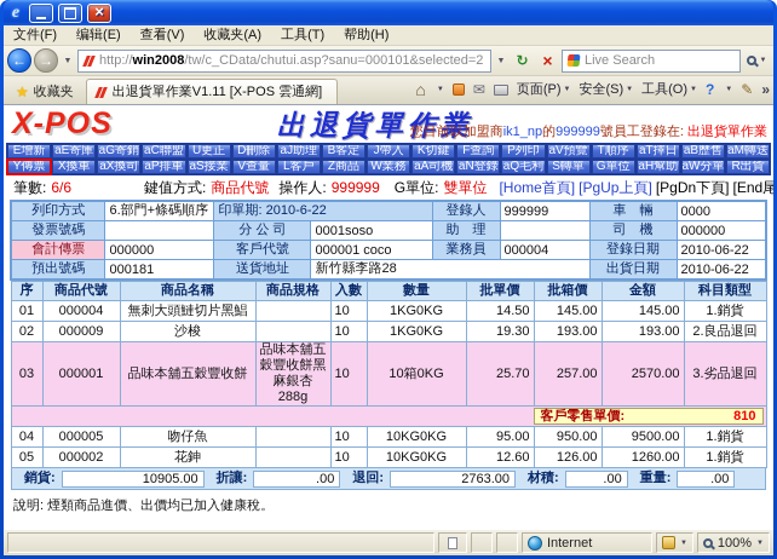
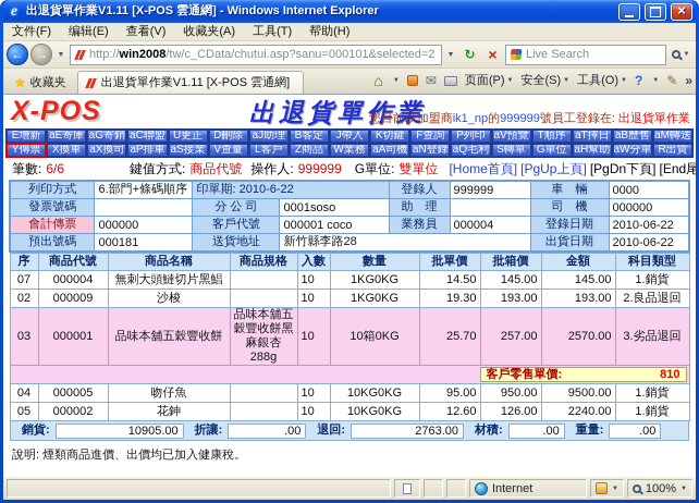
+ 出退貨單作業V1.11 [X-POS 雲通網] - Windows Internet Explorer
  文件(F)
  编辑(E)
  查看(V)
  收藏夹(A)
  工具(T)
  帮助(H)
  http://win2008/tw/c_CData/chutui.asp?sanu=000101&selected=2
  Live Search
  收藏夹
  出退貨單作業V1.11 [X-POS 雲通網]
  页面(P)
  安全(S)
  工具(O)
  X-POS
  出退貨單作業
  您目前以加盟商ik1_np的999999號員工登錄在: 出退貨單作業
  E增新
  aE寄庫
  aG寄銷
  aC聯盟
  U更正
  D刪除
  aJ助理
  B客定
  J帶入
  K切鍵
  F查詢
  P列印
  aV預覽
  T順序
  aT擇日
  aB歷售
  aM轉送
  Y傳票
  X換車
  aX換司
  aP排車
  aS接業
  V查量
  L客戶
  Z商品
  W業務
  aA司機
  aN登錄
  aQ毛利
  S轉單
  G單位
  aH幫助
  aW分單
  R出貨
  筆數:
  6/6
  鍵值方式:
  商品代號
  操作人:
  999999
  G單位:
  雙單位
  [Home首頁]
  [PgUp上頁]
  [PgDn下頁]
  [End尾
  列印方式	6.部門+條碼順序	印單期: 2010-6-22	登錄人	999999	車 輛	0000
  發票號碼		分 公 司	0001soso	助 理		司 機	000000
  會計傳票	000000	客戶代號	000001 coco	業務員	000004	登錄日期	2010-06-22
  預出號碼	000181	送貨地址	新竹縣李路28	出貨日期	2010-06-22
  序	商品代號	商品名稱	商品規格	入數	數量	批單價	批箱價	金額	科目類型
- 01	000004	無刺大頭鰱切片黑鯧		10	1KG0KG	14.50	145.00	145.00	1.銷貨
+ 07	000004	無刺大頭鰱切片黑鯧		10	1KG0KG	14.50	145.00	145.00	1.銷貨
  02	000009	沙梭		10	1KG0KG	19.30	193.00	193.00	2.良品退回
  03	000001	品味本舖五穀豐收餅	品味本舖五穀豐收餅黑麻銀杏288g	10	10箱0KG	25.70	257.00	2570.00	3.劣品退回
  客戶零售單價: 810
  04	000005	吻仔魚		10	10KG0KG	95.00	950.00	9500.00	1.銷貨
- 05	000002	花鉮		10	10KG0KG	12.60	126.00	1260.00	1.銷貨
+ 05	000002	花鉮		10	10KG0KG	12.60	126.00	2240.00	1.銷貨
  銷貨:
  10905.00
  折讓:
  .00
  退回:
  2763.00
  材積:
  .00
  重量:
  .00
  說明: 煙類商品進價、出價均已加入健康稅。
  Internet
  100%
